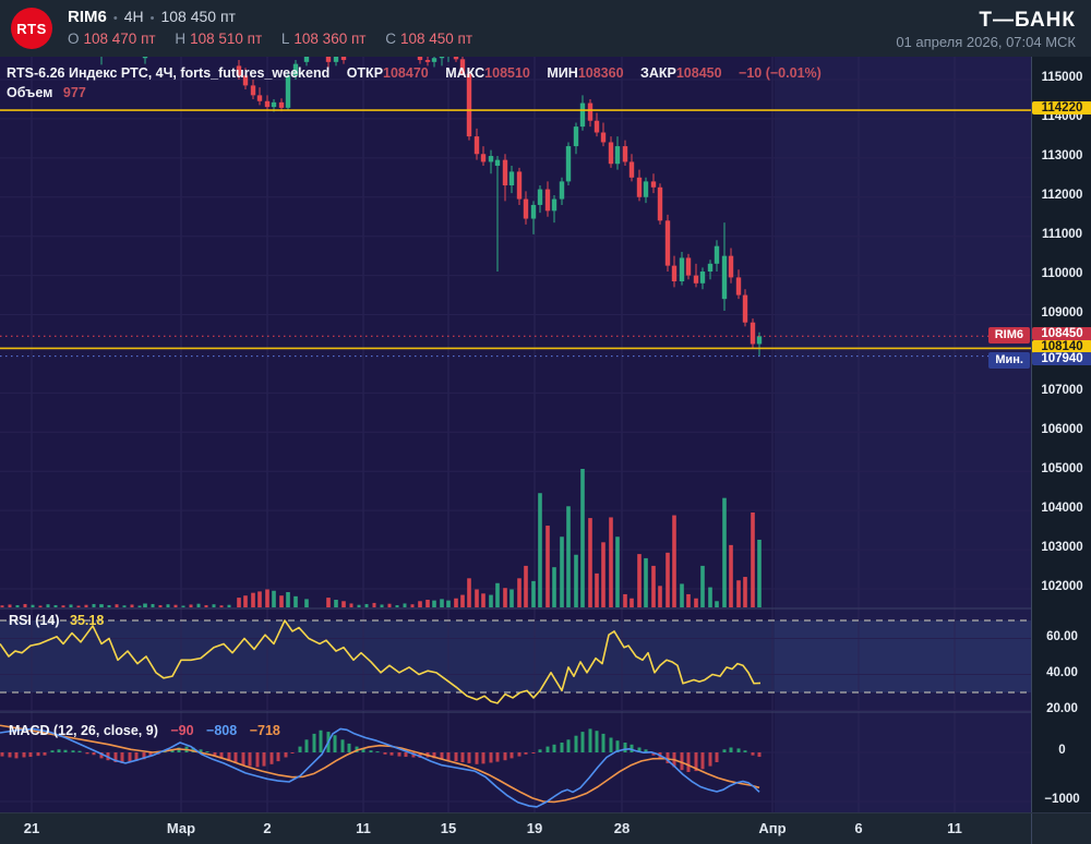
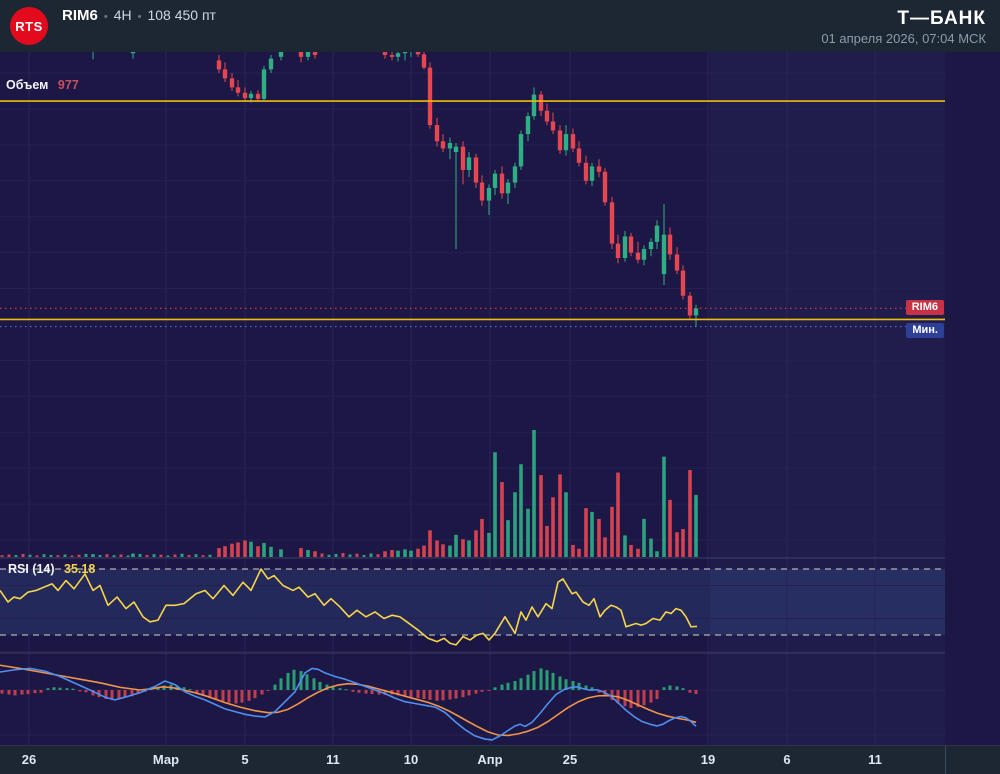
  RTS
  RIM6 • 4H • 108 450 пт
- O 108 470 пт H 108 510 пт L 108 360 пт C 108 450 пт
  Т—БАНК
  01 апреля 2026, 07:04 МСК
- RTS-6.26 Индекс РТС, 4Ч, forts_futures_weekend ОТКР108470 МАКС108510 МИН108360 ЗАКР108450 −10 (−0.01%)
  Объем 977
  RSI (14) 35.18
- MACD (12, 26, close, 9) −90 −808 −718
- 115000
- 114000
- 113000
- 112000
- 111000
- 110000
- 109000
- 107000
- 106000
- 105000
- 104000
- 103000
- 102000
- 60.00
- 40.00
- 20.00
- 0
- −1000
- 114220
- 108450
- 108140
- 107940
- 21
+ 26
  Мар
- 2
+ 5
  11
- 15
+ 10
- 19
+ Апр
- 28
+ 25
- Апр
+ 19
  6
  11
  RIM6
  Мин.
